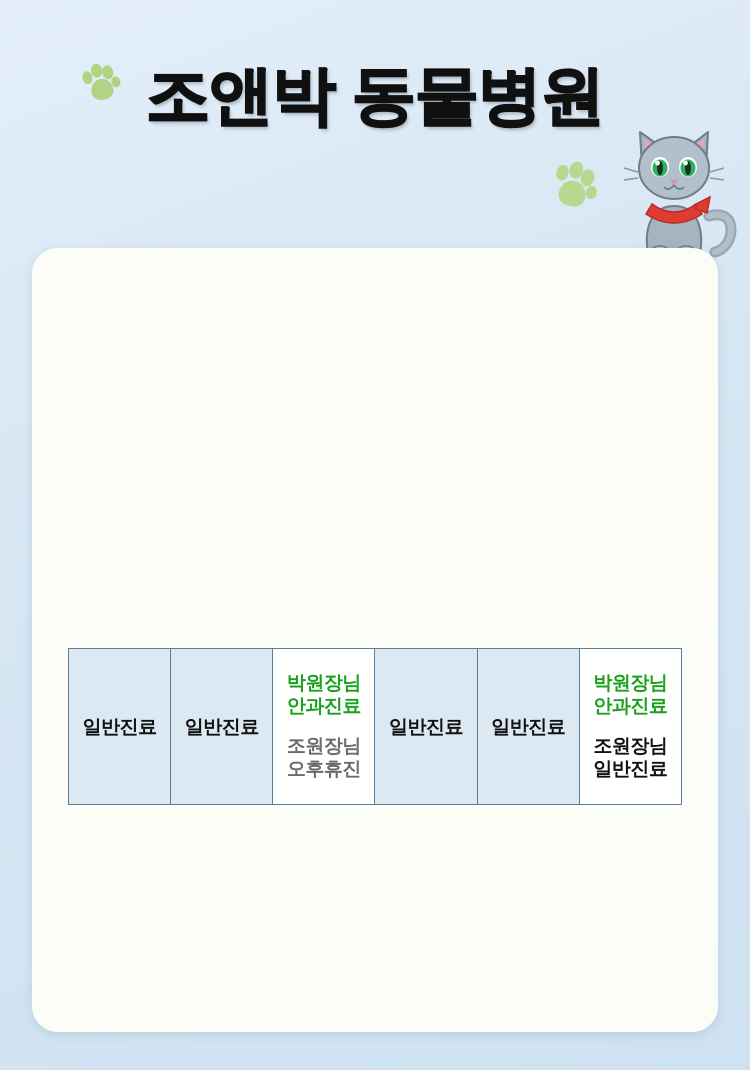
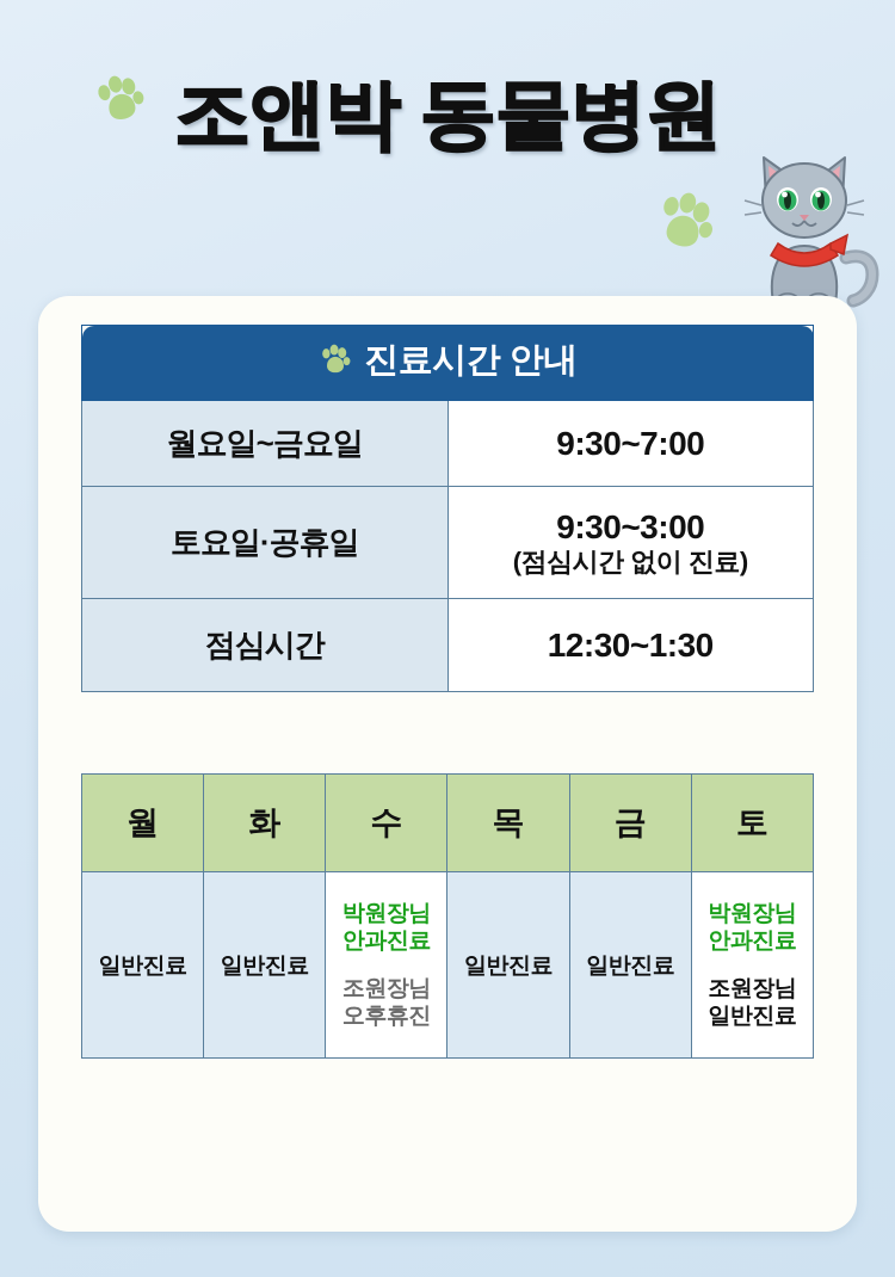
  조앤박 동물병원
+ 진료시간 안내
+ 월요일~금요일	9:30~7:00
+ 토요일·공휴일	9:30~3:00 (점심시간 없이 진료)
+ 점심시간	12:30~1:30
+ 월	화	수	목	금	토
  일반진료	일반진료	박원장님안과진료 조원장님오후휴진	일반진료	일반진료	박원장님안과진료 조원장님일반진료
